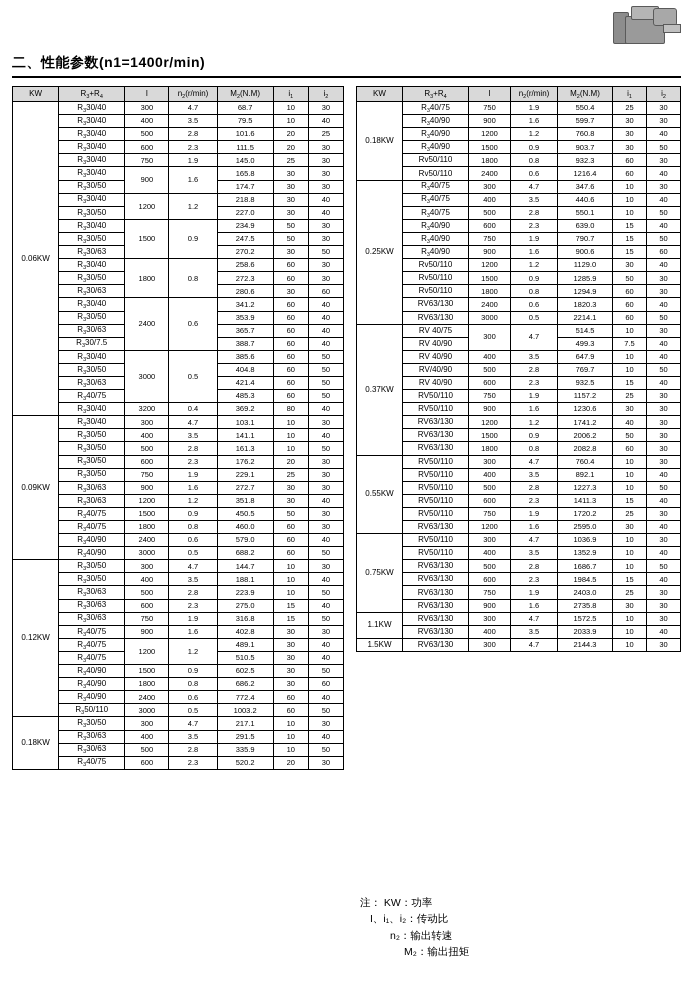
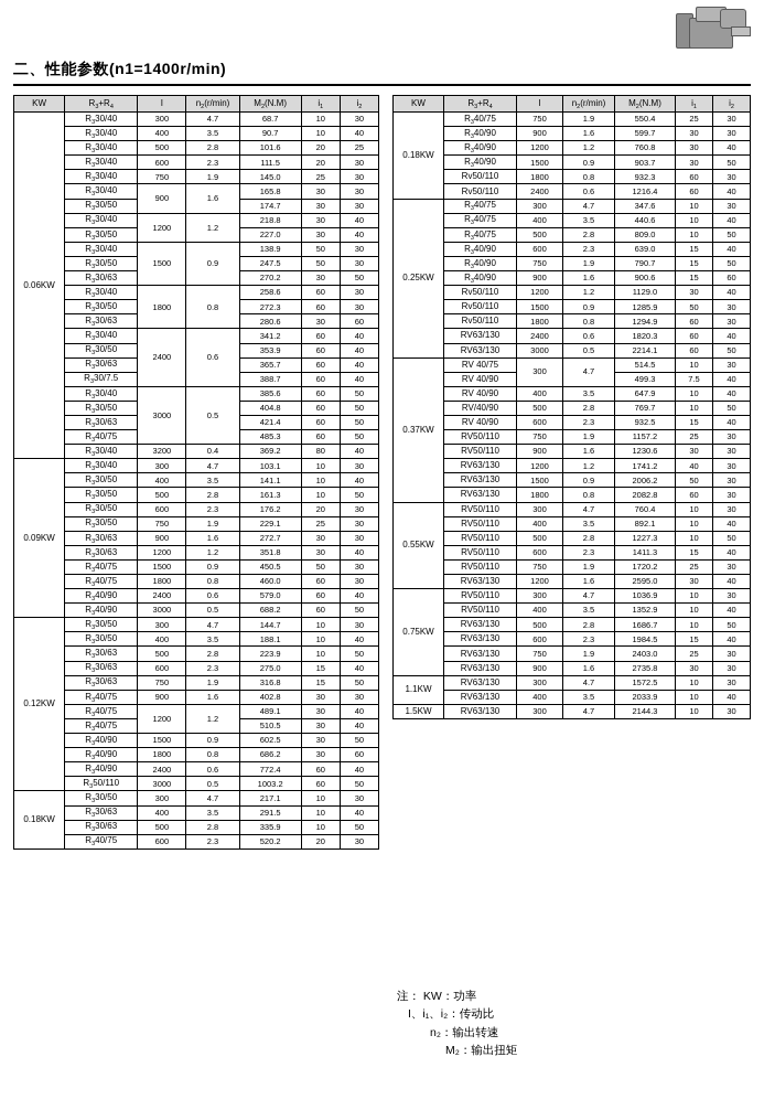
  二、性能参数(n1=1400r/min)
  KW	R +R	I	n (r/min)	M (N.M)	i	i
  0.06KW	R 30/40	300	4.7	68.7	10	30
- R 30/40	400	3.5	79.5	10	40
+ R 30/40	400	3.5	90.7	10	40
  R 30/40	500	2.8	101.6	20	25
  R 30/40	600	2.3	111.5	20	30
  R 30/40	750	1.9	145.0	25	30
  R 30/40	900	1.6	165.8	30	30
  R 30/50	174.7	30	30
  R 30/40	1200	1.2	218.8	30	40
  R 30/50	227.0	30	40
- R 30/40	1500	0.9	234.9	50	30
+ R 30/40	1500	0.9	138.9	50	30
  R 30/50	247.5	50	30
  R 30/63	270.2	30	50
  R 30/40	1800	0.8	258.6	60	30
  R 30/50	272.3	60	30
  R 30/63	280.6	30	60
  R 30/40	2400	0.6	341.2	60	40
  R 30/50	353.9	60	40
  R 30/63	365.7	60	40
  R 30/7.5	388.7	60	40
  R 30/40	3000	0.5	385.6	60	50
  R 30/50	404.8	60	50
  R 30/63	421.4	60	50
  R 40/75	485.3	60	50
  R 30/40	3200	0.4	369.2	80	40
  0.09KW	R 30/40	300	4.7	103.1	10	30
  R 30/50	400	3.5	141.1	10	40
  R 30/50	500	2.8	161.3	10	50
  R 30/50	600	2.3	176.2	20	30
  R 30/50	750	1.9	229.1	25	30
  R 30/63	900	1.6	272.7	30	30
  R 30/63	1200	1.2	351.8	30	40
  R 40/75	1500	0.9	450.5	50	30
  R 40/75	1800	0.8	460.0	60	30
  R 40/90	2400	0.6	579.0	60	40
  R 40/90	3000	0.5	688.2	60	50
  0.12KW	R 30/50	300	4.7	144.7	10	30
  R 30/50	400	3.5	188.1	10	40
  R 30/63	500	2.8	223.9	10	50
  R 30/63	600	2.3	275.0	15	40
  R 30/63	750	1.9	316.8	15	50
  R 40/75	900	1.6	402.8	30	30
  R 40/75	1200	1.2	489.1	30	40
  R 40/75	510.5	30	40
  R 40/90	1500	0.9	602.5	30	50
  R 40/90	1800	0.8	686.2	30	60
  R 40/90	2400	0.6	772.4	60	40
  R 50/110	3000	0.5	1003.2	60	50
  0.18KW	R 30/50	300	4.7	217.1	10	30
  R 30/63	400	3.5	291.5	10	40
  R 30/63	500	2.8	335.9	10	50
  R 40/75	600	2.3	520.2	20	30
  KW	R +R	I	n (r/min)	M (N.M)	i	i
  0.18KW	R 40/75	750	1.9	550.4	25	30
  R 40/90	900	1.6	599.7	30	30
  R 40/90	1200	1.2	760.8	30	40
  R 40/90	1500	0.9	903.7	30	50
  Rv50/110	1800	0.8	932.3	60	30
  Rv50/110	2400	0.6	1216.4	60	40
  0.25KW	R 40/75	300	4.7	347.6	10	30
  R 40/75	400	3.5	440.6	10	40
- R 40/75	500	2.8	550.1	10	50
+ R 40/75	500	2.8	809.0	10	50
  R 40/90	600	2.3	639.0	15	40
  R 40/90	750	1.9	790.7	15	50
  R 40/90	900	1.6	900.6	15	60
  Rv50/110	1200	1.2	1129.0	30	40
  Rv50/110	1500	0.9	1285.9	50	30
  Rv50/110	1800	0.8	1294.9	60	30
  RV63/130	2400	0.6	1820.3	60	40
  RV63/130	3000	0.5	2214.1	60	50
  0.37KW	RV 40/75	300	4.7	514.5	10	30
  RV 40/90	499.3	7.5	40
  RV 40/90	400	3.5	647.9	10	40
  RV/40/90	500	2.8	769.7	10	50
  RV 40/90	600	2.3	932.5	15	40
  RV50/110	750	1.9	1157.2	25	30
  RV50/110	900	1.6	1230.6	30	30
  RV63/130	1200	1.2	1741.2	40	30
  RV63/130	1500	0.9	2006.2	50	30
  RV63/130	1800	0.8	2082.8	60	30
  0.55KW	RV50/110	300	4.7	760.4	10	30
  RV50/110	400	3.5	892.1	10	40
  RV50/110	500	2.8	1227.3	10	50
  RV50/110	600	2.3	1411.3	15	40
  RV50/110	750	1.9	1720.2	25	30
  RV63/130	1200	1.6	2595.0	30	40
  0.75KW	RV50/110	300	4.7	1036.9	10	30
  RV50/110	400	3.5	1352.9	10	40
  RV63/130	500	2.8	1686.7	10	50
  RV63/130	600	2.3	1984.5	15	40
  RV63/130	750	1.9	2403.0	25	30
  RV63/130	900	1.6	2735.8	30	30
  1.1KW	RV63/130	300	4.7	1572.5	10	30
  RV63/130	400	3.5	2033.9	10	40
  1.5KW	RV63/130	300	4.7	2144.3	10	30
  注： KW：功率
  I、i₁、i₂：传动比
  n₂：输出转速
  M₂：输出扭矩
